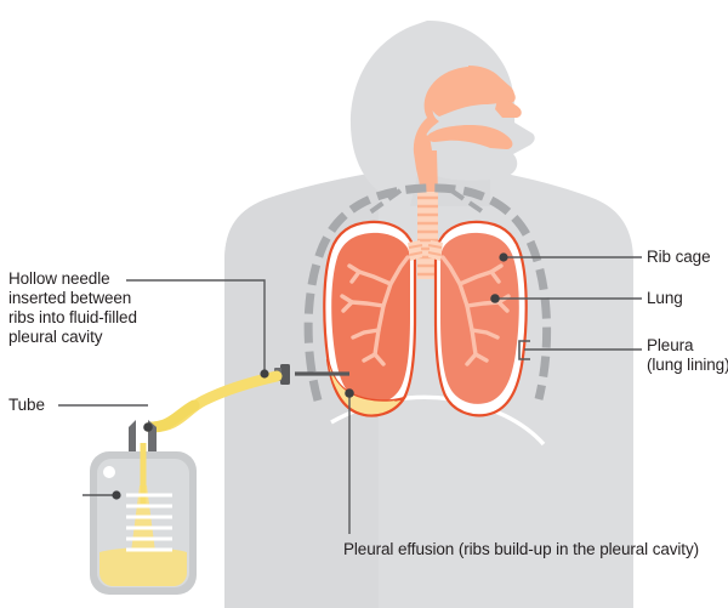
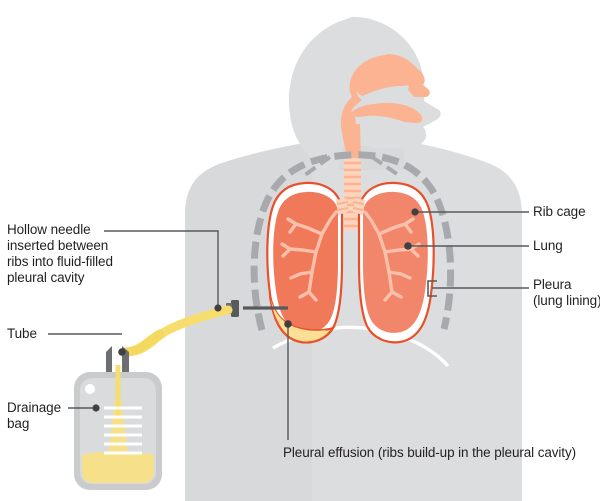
  Hollow needle
  inserted between
  ribs into fluid-filled
  pleural cavity
  Tube
+ Drainage
+ bag
  Rib cage
  Lung
  Pleura
  (lung lining)
  Pleural effusion (ribs build-up in the pleural cavity)
